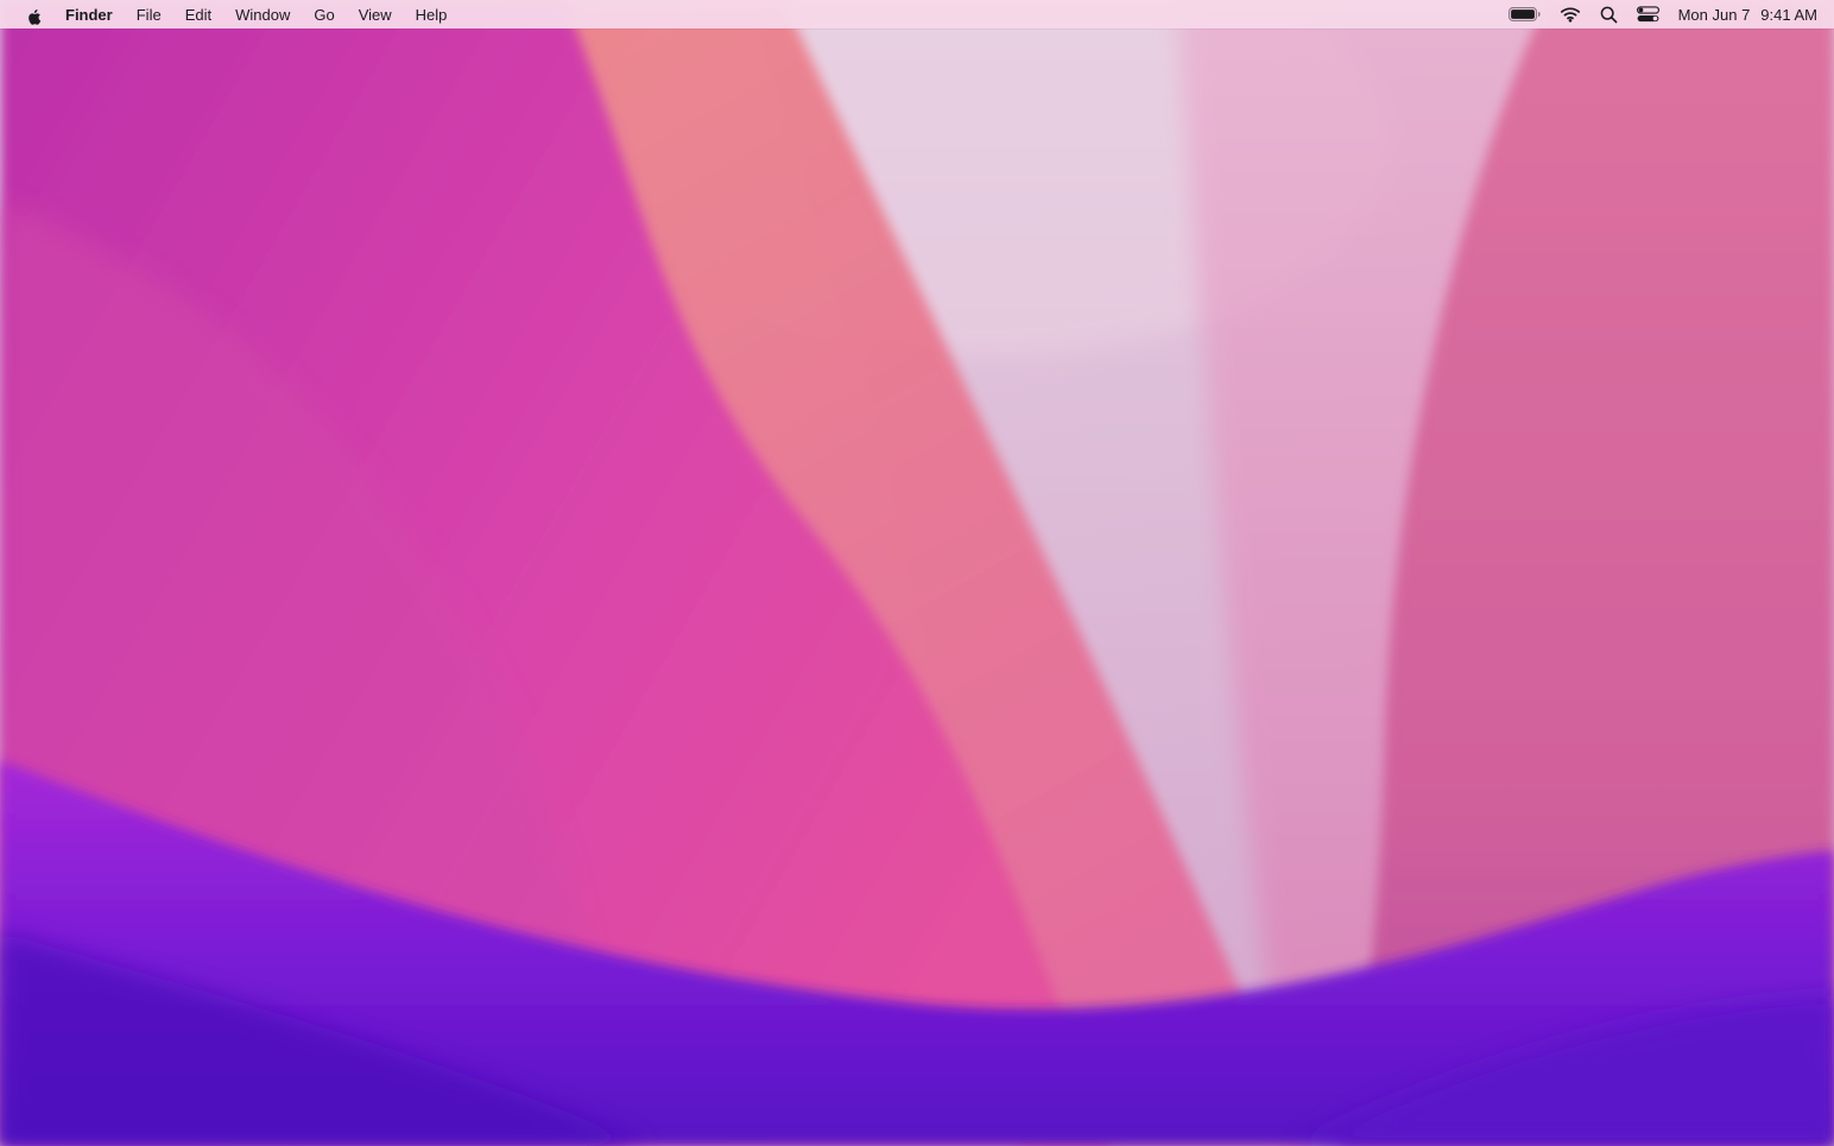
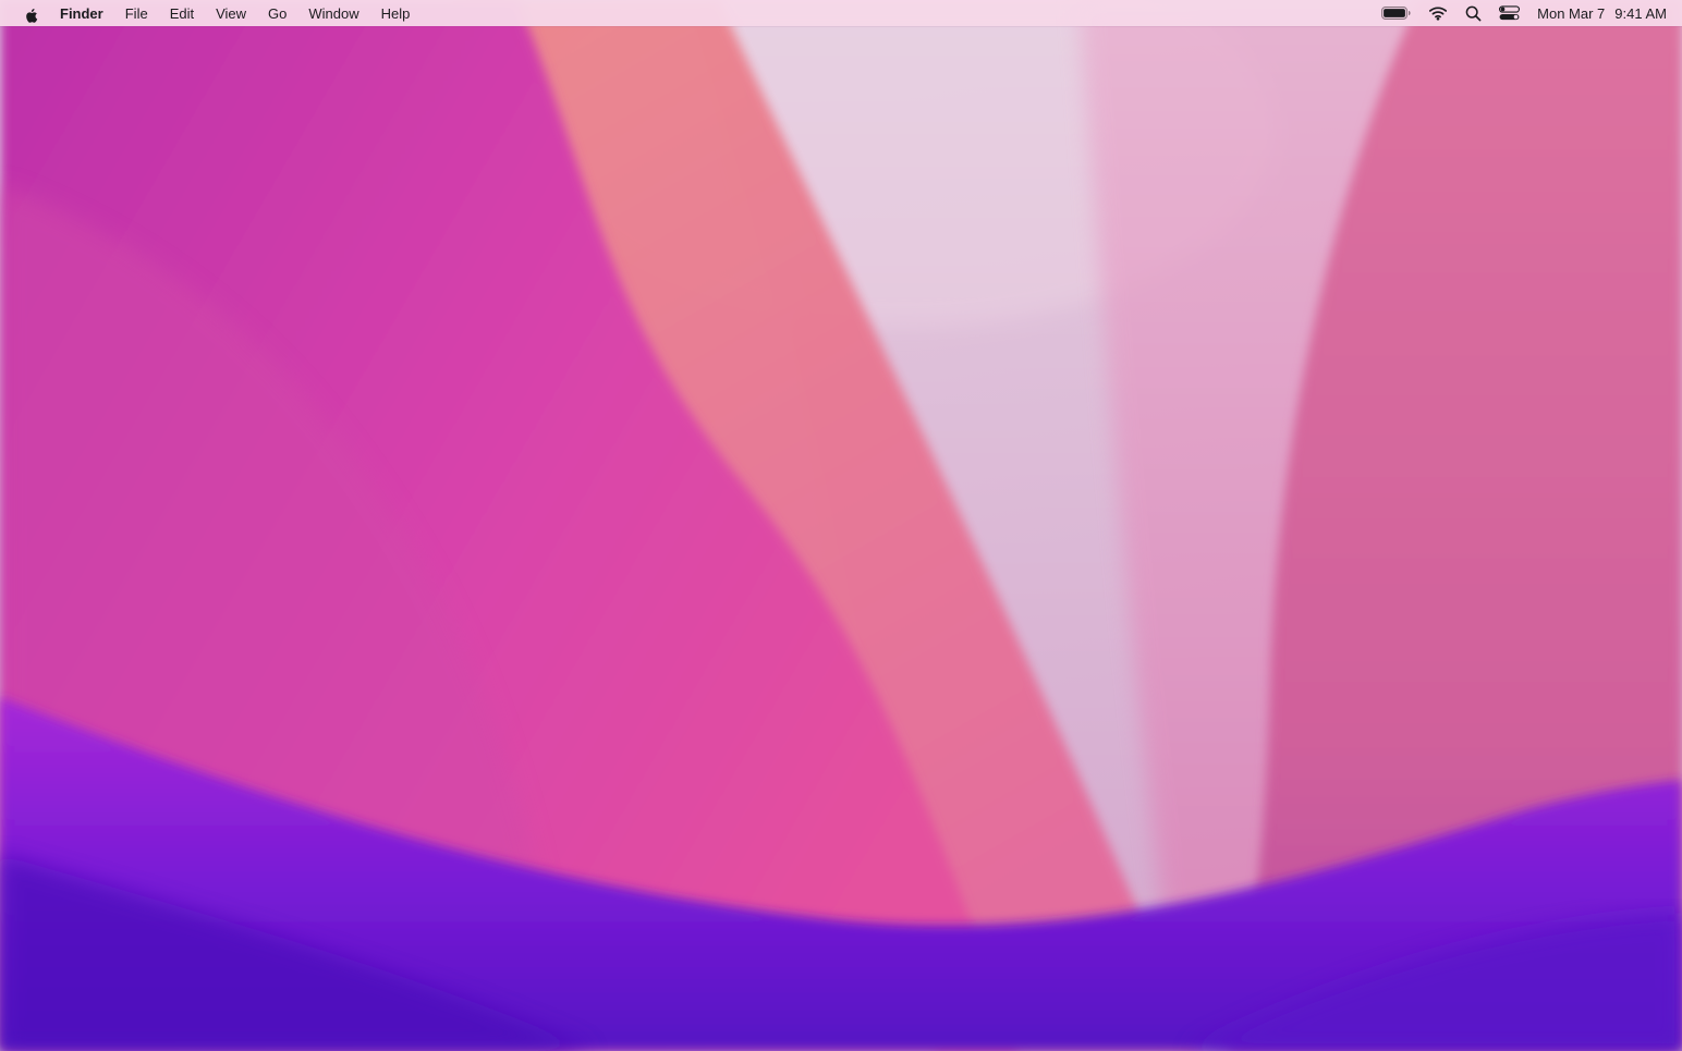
  Finder
  File
  Edit
- Window
+ View
  Go
- View
+ Window
  Help
- Mon Jun 7
+ Mon Mar 7
  9:41 AM
